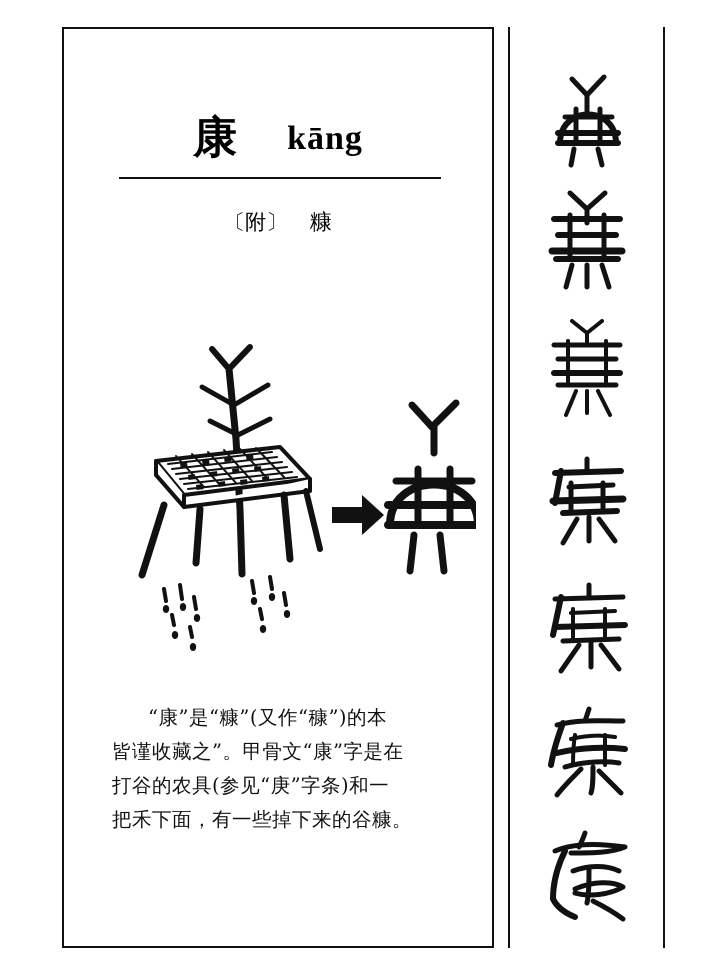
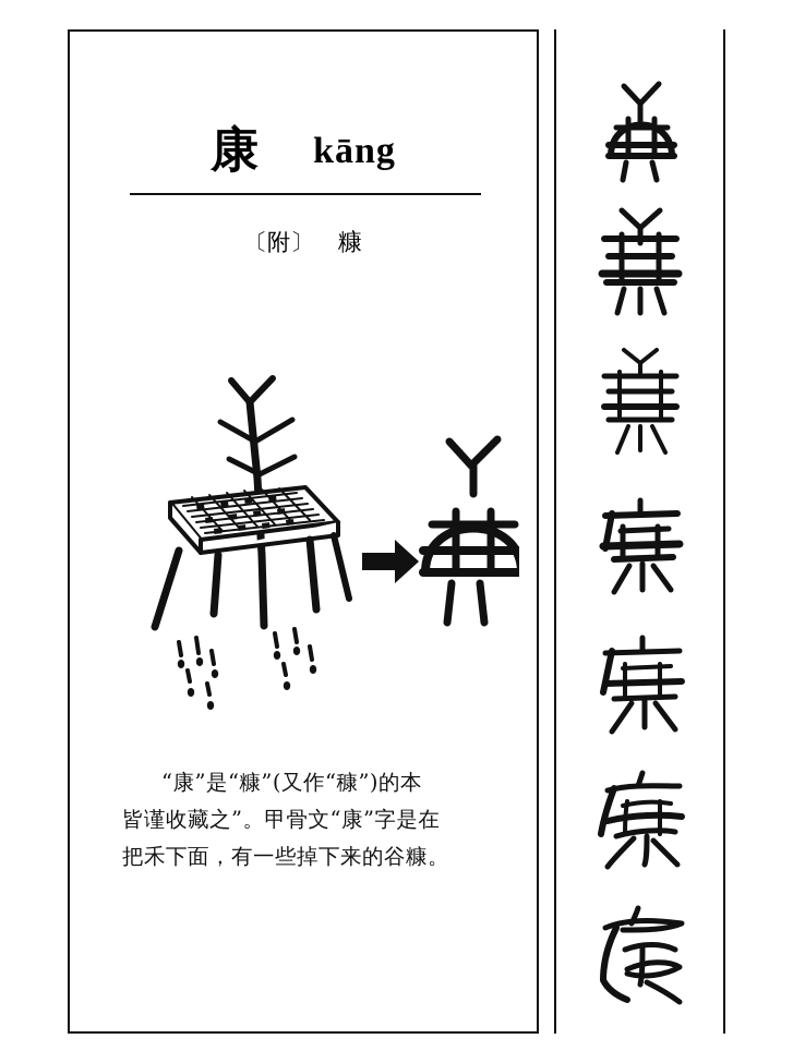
  康 kāng
  〔附〕 糠
  “康”是“糠”(又作“穅”)的本
  皆谨收藏之”。甲骨文“康”字是在
- 打谷的农具(参见“庚”字条)和一
  把禾下面，有一些掉下来的谷糠。
